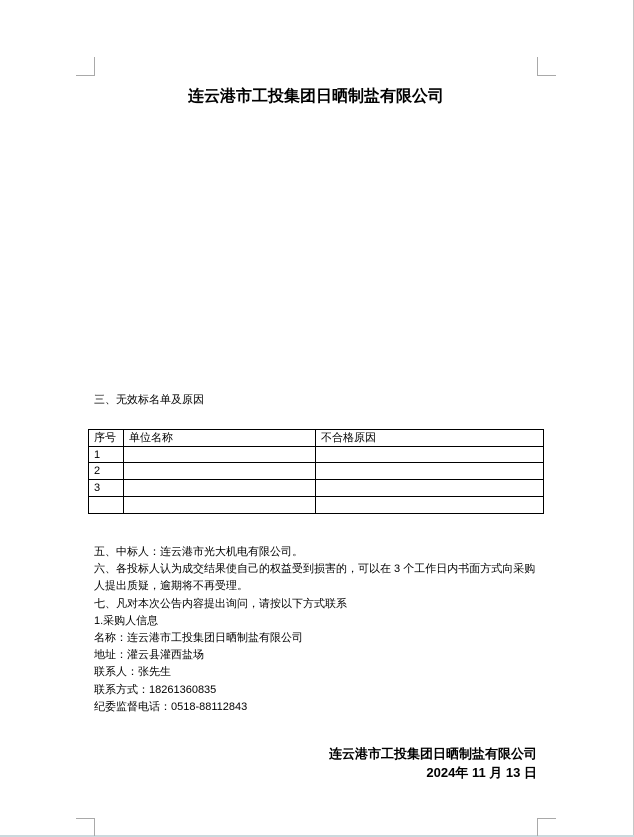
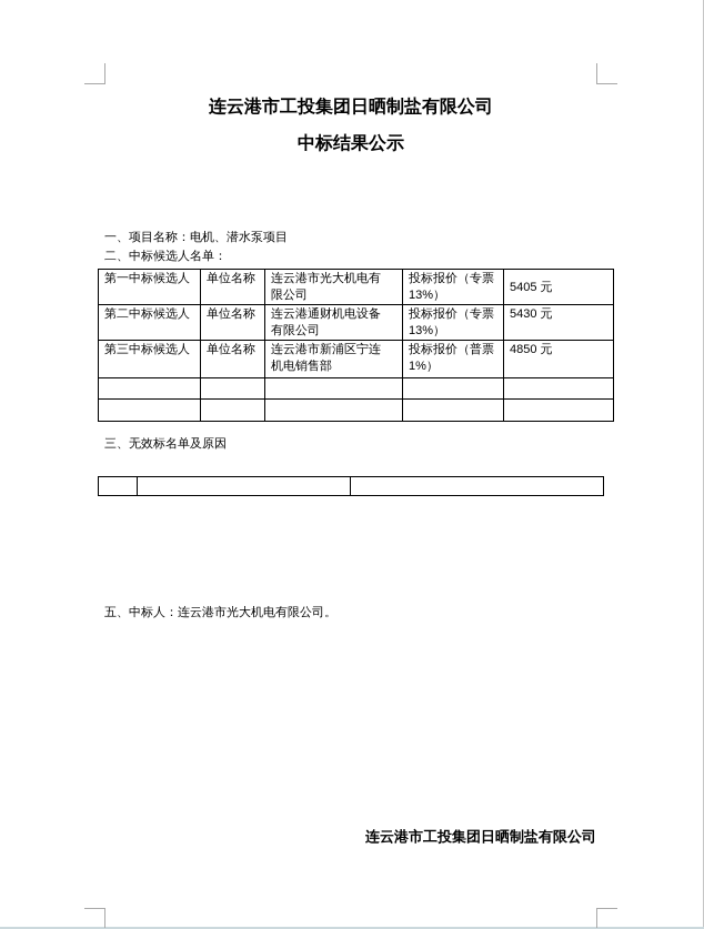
  连云港市工投集团日晒制盐有限公司
+ 中标结果公示
+ 一、项目名称：电机、潜水泵项目
+ 二、中标候选人名单：
+ 第一中标候选人	单位名称	连云港市光大机电有 限公司	投标报价（专票 13%）	5405 元
+ 第二中标候选人	单位名称	连云港通财机电设备 有限公司	投标报价（专票 13%）	5430 元
+ 第三中标候选人	单位名称	连云港市新浦区宁连 机电销售部	投标报价（普票 1%）	4850 元
  三、无效标名单及原因
- 序号	单位名称	不合格原因
- 1
- 2
- 3
  五、中标人：连云港市光大机电有限公司。
- 六、各投标人认为成交结果使自己的权益受到损害的，可以在 3 个工作日内书面方式向采购
- 人提出质疑，逾期将不再受理。
- 七、凡对本次公告内容提出询问，请按以下方式联系
- 1.采购人信息
- 名称：连云港市工投集团日晒制盐有限公司
- 地址：灌云县灌西盐场
- 联系人：张先生
- 联系方式：18261360835
- 纪委监督电话：0518-88112843
  连云港市工投集团日晒制盐有限公司
- 2024年 11 月 13 日
